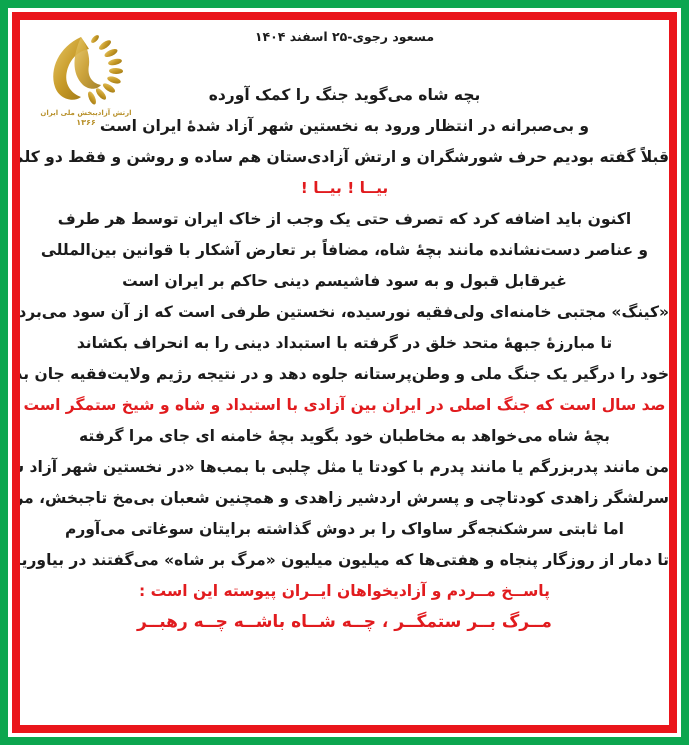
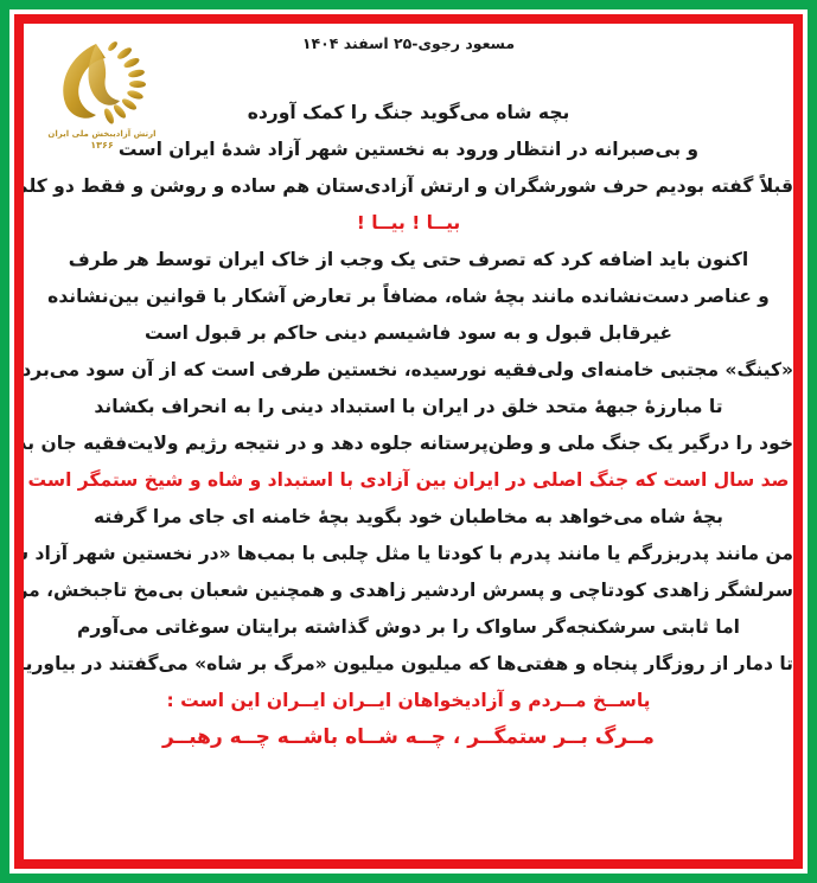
  ارتش آزادیبخش ملی ایران
  ۱۳۶۶
  مسعود رجوی-۲۵ اسفند ۱۴۰۴
  بچه شاه می‌گوید جنگ را کمک آورده
  و بی‌صبرانه در انتظار ورود به نخستین شهر آزاد شدهٔ ایران است
  قبلاً گفته بودیم حرف شورشگران و ارتش آزادی‌ستان هم ساده و روشن و فقط دو کلم
  بیــا ! بیــا !
  اکنون باید اضافه کرد که تصرف حتی یک وجب از خاک ایران توسط هر طرف
- و عناصر دست‌نشانده مانند بچهٔ شاه، مضافاً بر تعارض آشکار با قوانین بین‌المللی
+ و عناصر دست‌نشانده مانند بچهٔ شاه، مضافاً بر تعارض آشکار با قوانین بین‌نشانده
- غیرقابل قبول و به سود فاشیسم دینی حاکم بر ایران است
+ غیرقابل قبول و به سود فاشیسم دینی حاکم بر قبول است
  «کینگ» مجتبی خامنه‌ای ولی‌فقیه نورسیده، نخستین طرفی است که از آن سود می‌برد
- تا مبارزهٔ جبههٔ متحد خلق در گرفته با استبداد دینی را به انحراف بکشاند
+ تا مبارزهٔ جبههٔ متحد خلق در ایران با استبداد دینی را به انحراف بکشاند
  خود را درگیر یک جنگ ملی و وطن‌پرستانه جلوه دهد و در نتیجه رژیم ولایت‌فقیه جان ب
  صد سال است که جنگ اصلی در ایران بین آزادی با استبداد و شاه و شیخ ستمگر است
  بچهٔ شاه می‌خواهد به مخاطبان خود بگوید بچهٔ خامنه ای جای مرا گرفته
  من مانند پدربزرگم یا مانند پدرم با کودتا یا مثل چلبی با بمب‌ها «در نخستین شهر آزاد
  سرلشگر زاهدی کودتاچی و پسرش اردشیر زاهدی و همچنین شعبان بی‌مخ تاجبخش، مر
  اما ثابتی سرشکنجه‌گر ساواک را بر دوش گذاشته برایتان سوغاتی می‌آورم
  تا دمار از روزگار پنجاه و هفتی‌ها که میلیون میلیون «مرگ بر شاه» می‌گفتند در بیاوری
- پاســخ مــردم و آزادیخواهان ایــران پیوسته این است :
+ پاســخ مــردم و آزادیخواهان ایــران ایــران این است :
  مــرگ بــر ستمگــر ، چــه شــاه باشــه چــه رهبــر
